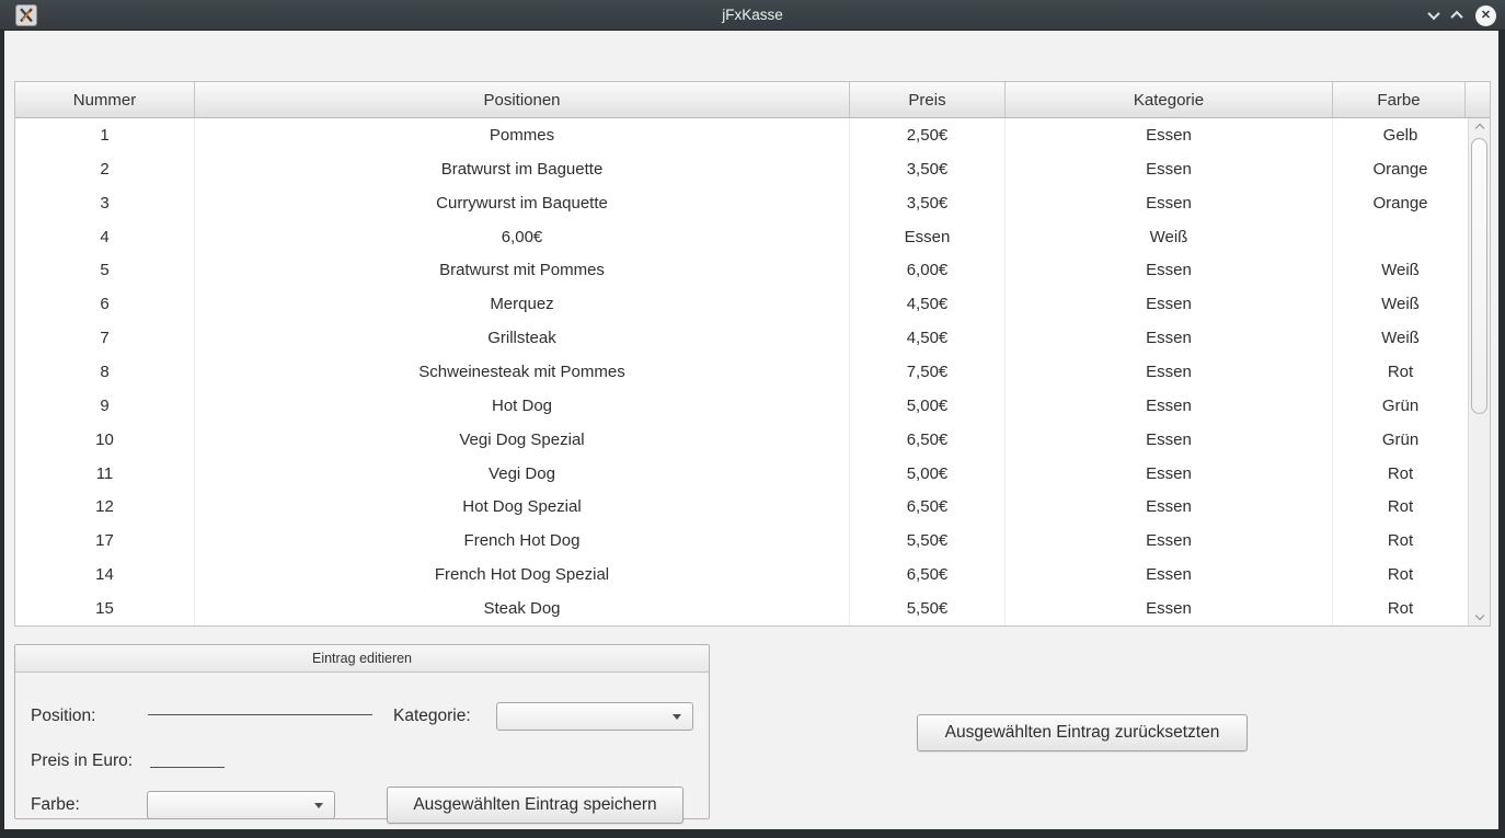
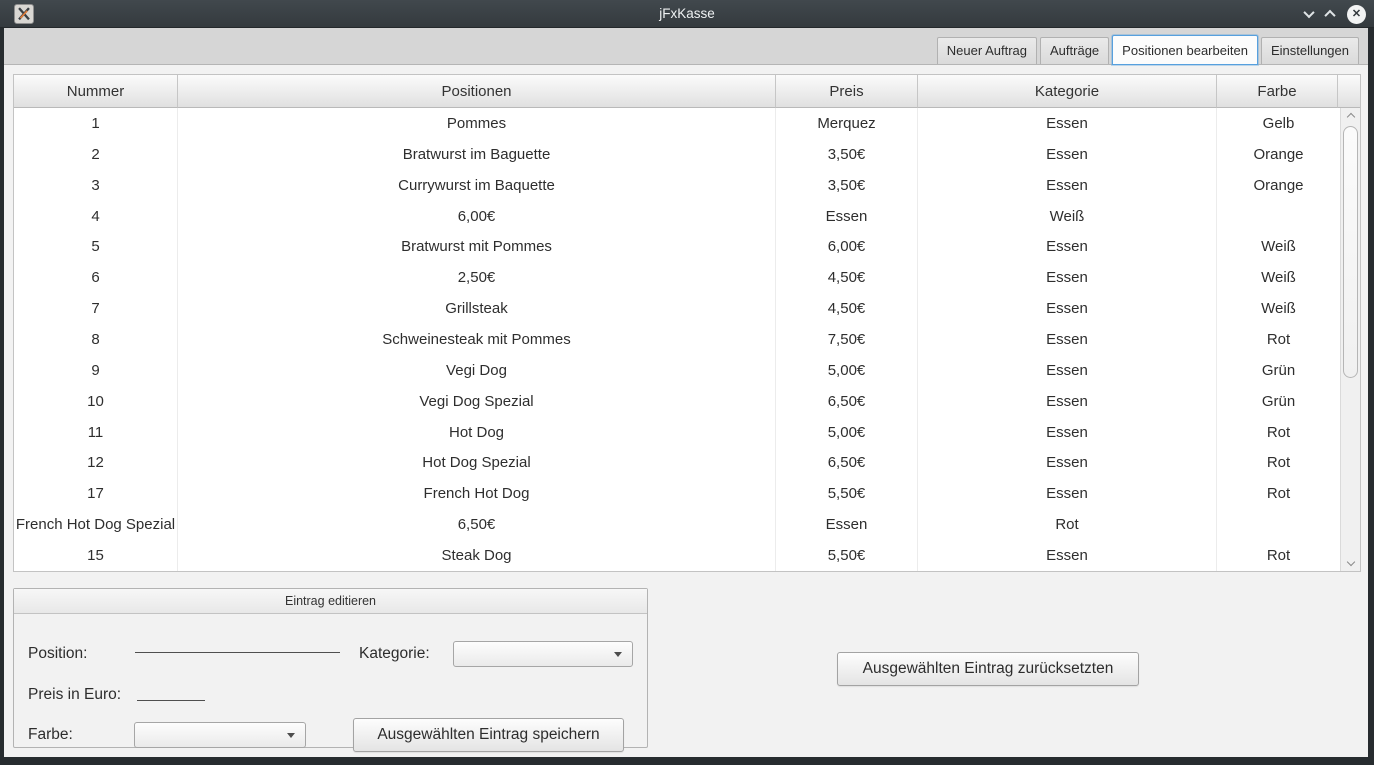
  jFxKasse
  ✕
+ Neuer Auftrag
+ Aufträge
+ Positionen bearbeiten
+ Einstellungen
  Nummer
  Positionen
  Preis
  Kategorie
  Farbe
  1
  Pommes
- 2,50€
+ Merquez
  Essen
  Gelb
  2
  Bratwurst im Baguette
  3,50€
  Essen
  Orange
  3
  Currywurst im Baquette
  3,50€
  Essen
  Orange
  4
  6,00€
  Essen
  Weiß
  5
  Bratwurst mit Pommes
  6,00€
  Essen
  Weiß
  6
- Merquez
+ 2,50€
  4,50€
  Essen
  Weiß
  7
  Grillsteak
  4,50€
  Essen
  Weiß
  8
  Schweinesteak mit Pommes
  7,50€
  Essen
  Rot
  9
- Hot Dog
+ Vegi Dog
  5,00€
  Essen
  Grün
  10
  Vegi Dog Spezial
  6,50€
  Essen
  Grün
  11
- Vegi Dog
+ Hot Dog
  5,00€
  Essen
  Rot
  12
  Hot Dog Spezial
  6,50€
  Essen
  Rot
  17
  French Hot Dog
  5,50€
  Essen
  Rot
- 14
  French Hot Dog Spezial
  6,50€
  Essen
  Rot
  15
  Steak Dog
  5,50€
  Essen
  Rot
  Eintrag editieren
  Position:
  Kategorie:
  Preis in Euro:
  Farbe:
  Ausgewählten Eintrag speichern
  Ausgewählten Eintrag zurücksetzten
